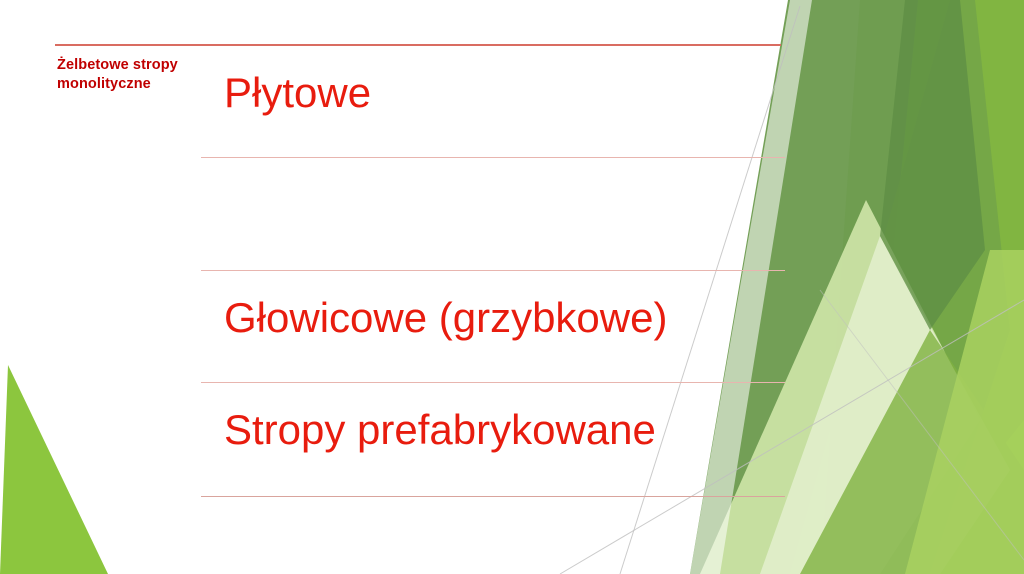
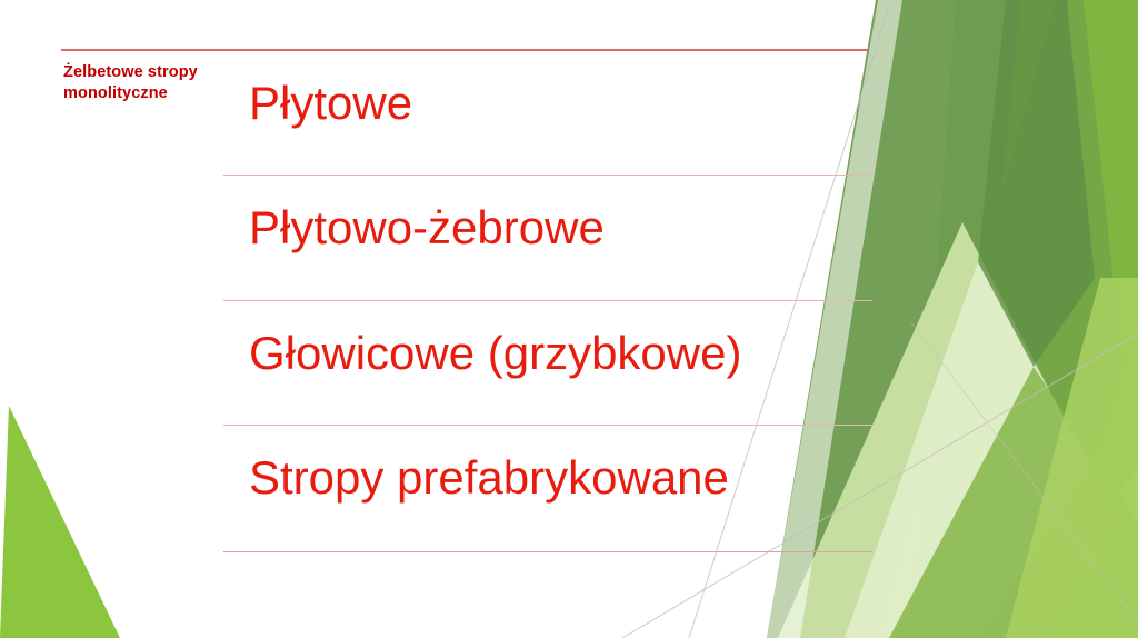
  Żelbetowe stropy monolityczne
  Płytowe
+ Płytowo-żebrowe
  Głowicowe (grzybkowe)
  Stropy prefabrykowane
